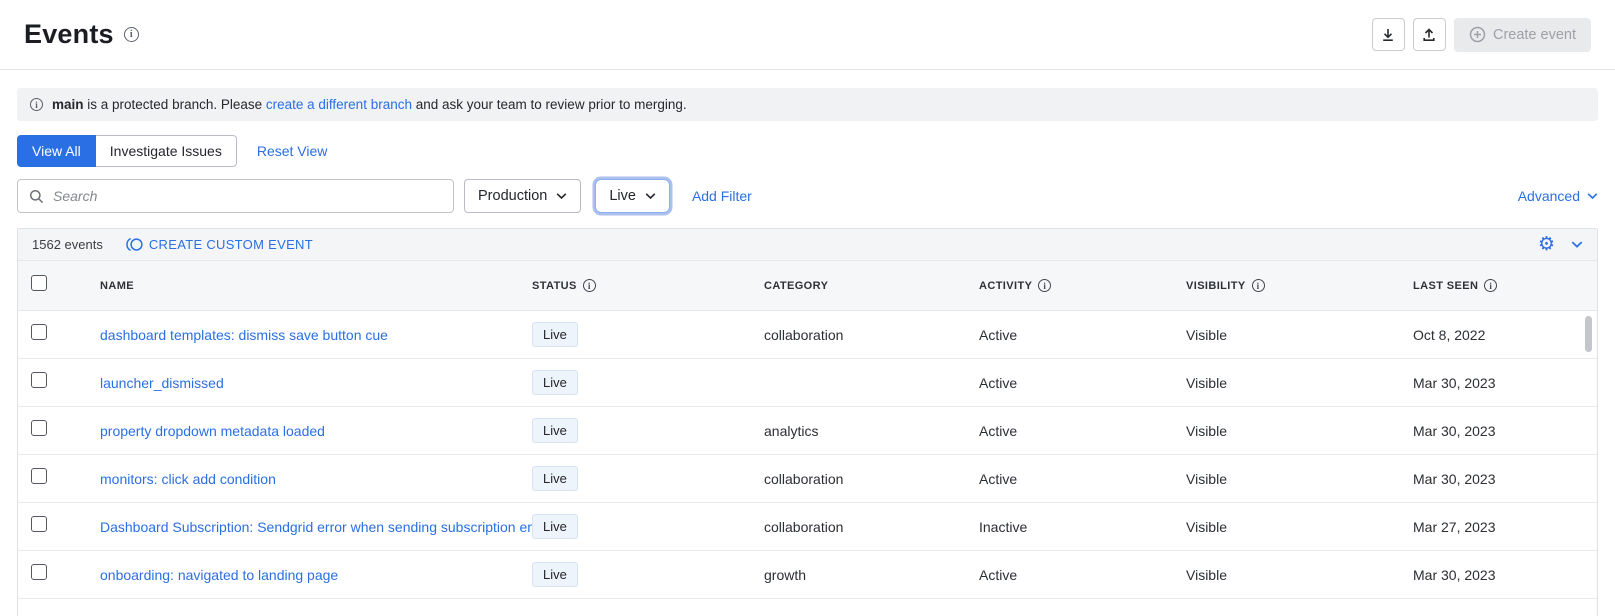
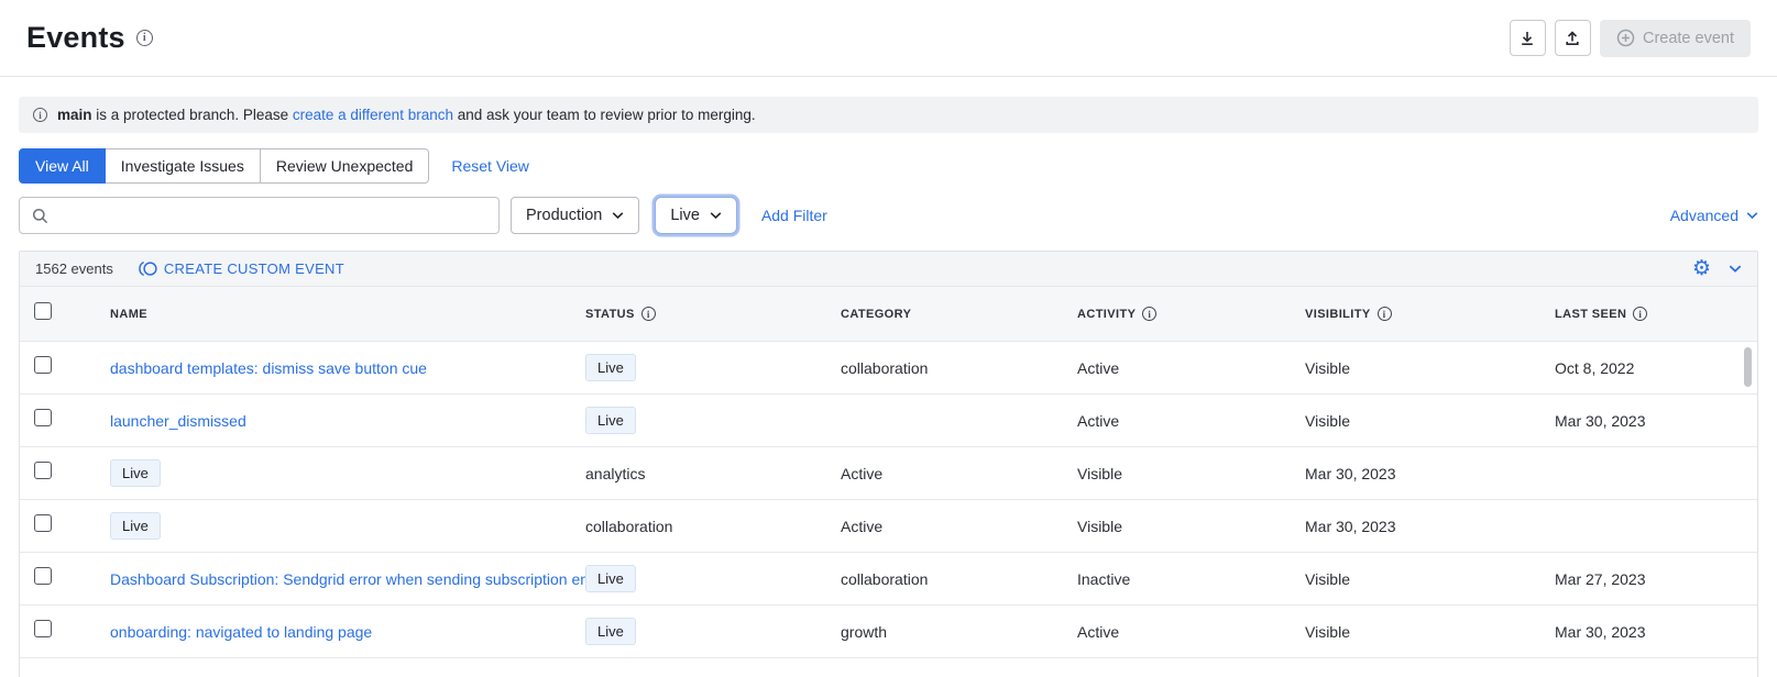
  Events
  i
  Create event
  i
  main is a protected branch. Please create a different branch and ask your team to review prior to merging.
  View All
  Investigate Issues
+ Review Unexpected
  Reset View
- Search
  Production
  Live
  Add Filter
  Advanced
  1562 events
  CREATE CUSTOM EVENT
  ⚙
  NAME
  STATUS
  i
  CATEGORY
  ACTIVITY
  i
  VISIBILITY
  i
  LAST SEEN
  i
  dashboard templates: dismiss save button cue
  Live
  collaboration
  Active
  Visible
  Oct 8, 2022
  launcher_dismissed
  Live
  Active
  Visible
  Mar 30, 2023
- property dropdown metadata loaded
  Live
  analytics
  Active
  Visible
  Mar 30, 2023
- monitors: click add condition
  Live
  collaboration
  Active
  Visible
  Mar 30, 2023
  Dashboard Subscription: Sendgrid error when sending subscription e
  Live
  collaboration
  Inactive
  Visible
  Mar 27, 2023
  onboarding: navigated to landing page
  Live
  growth
  Active
  Visible
  Mar 30, 2023
